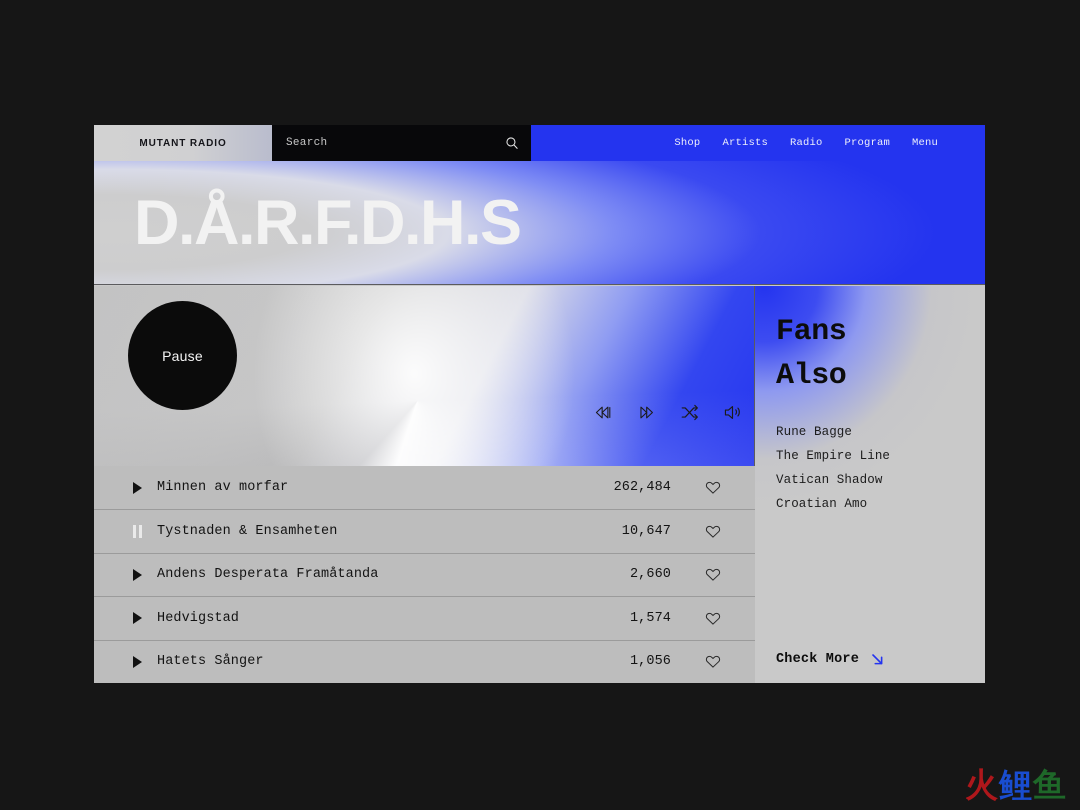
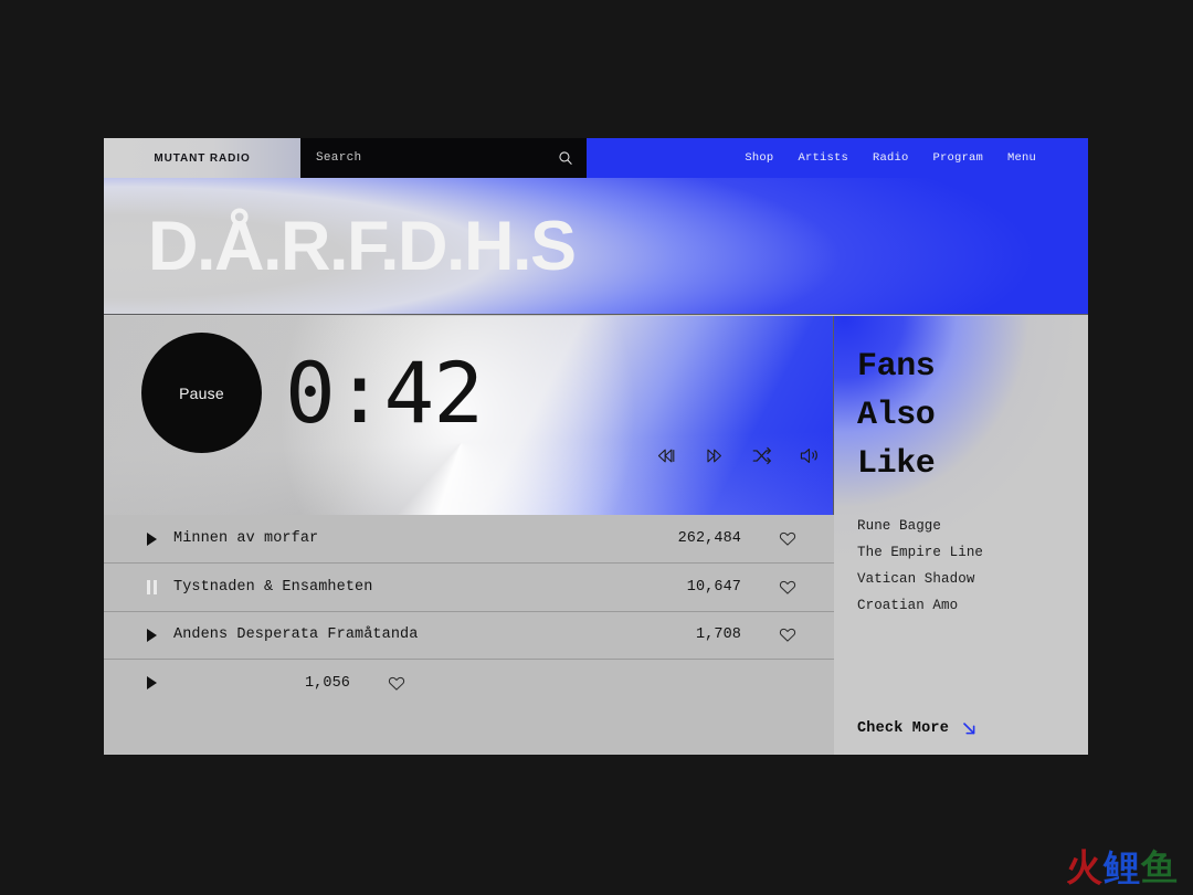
  MUTANT RADIO
  Search
  Shop
  Artists
  Radio
  Program
  Menu
  D.Å.R.F.D.H.S
  Pause
+ 0:42
  Minnen av morfar
  262,484
  Tystnaden & Ensamheten
  10,647
  Andens Desperata Framåtanda
- 2,660
+ 1,708
- Hedvigstad
- 1,574
- Hatets Sånger
  1,056
  Fans
  Also
+ Like
  Rune Bagge
  The Empire Line
  Vatican Shadow
  Croatian Amo
  Check More
  火
  鲤
  鱼
